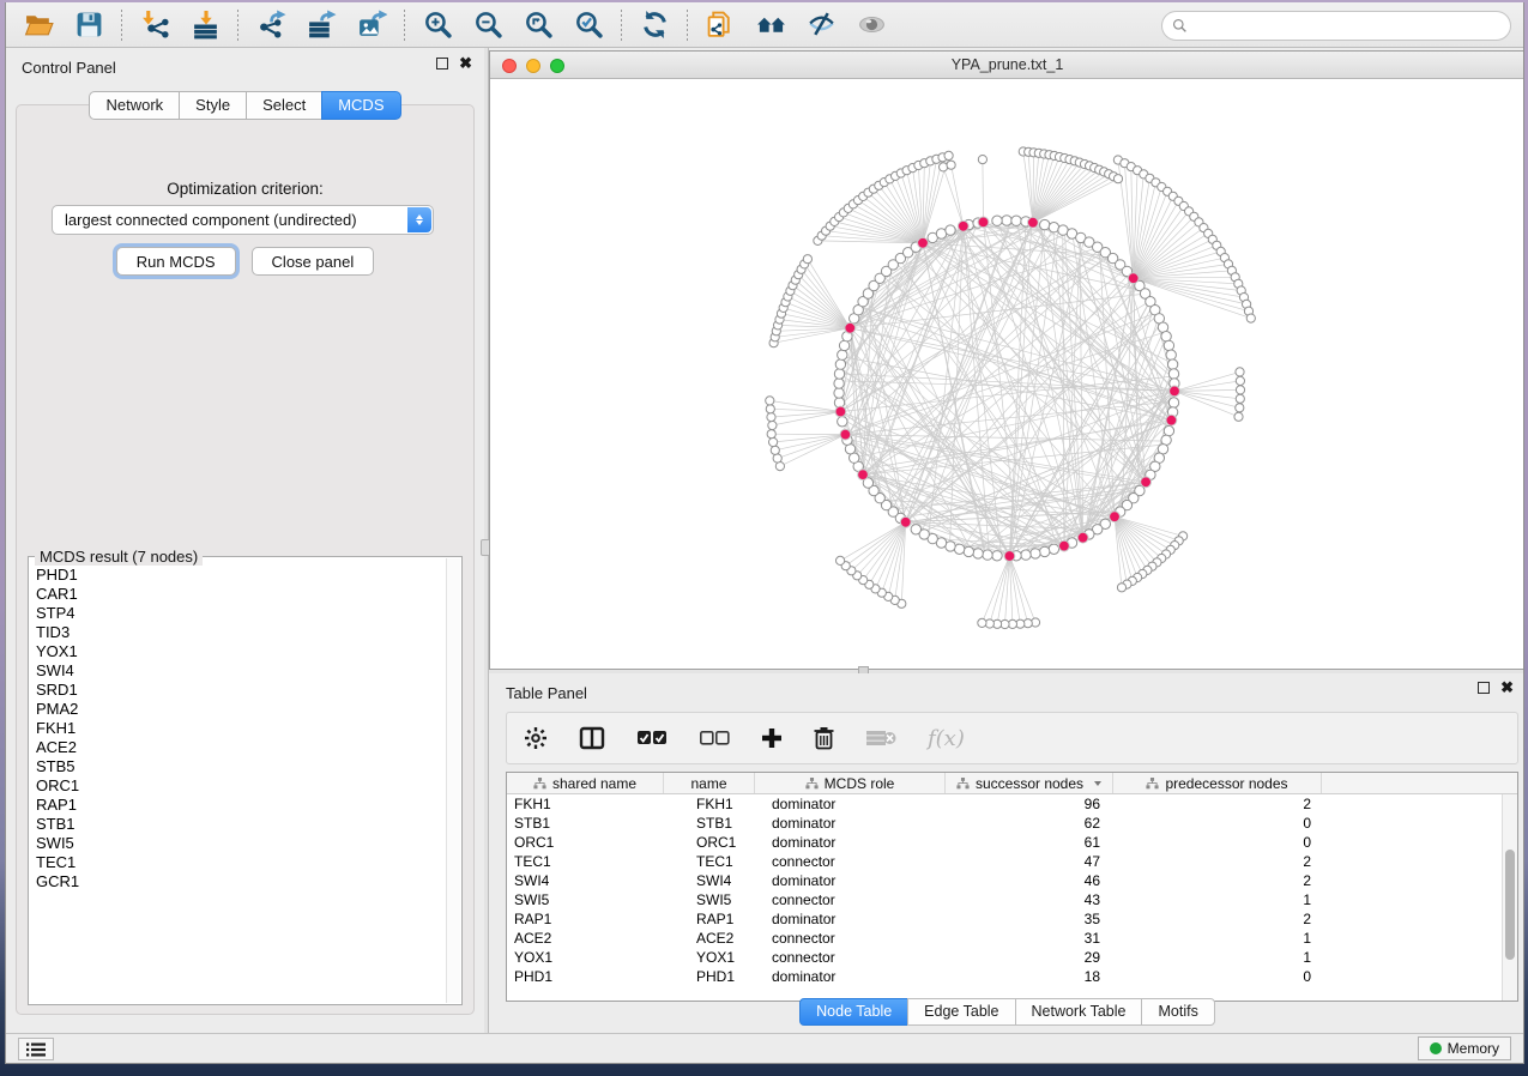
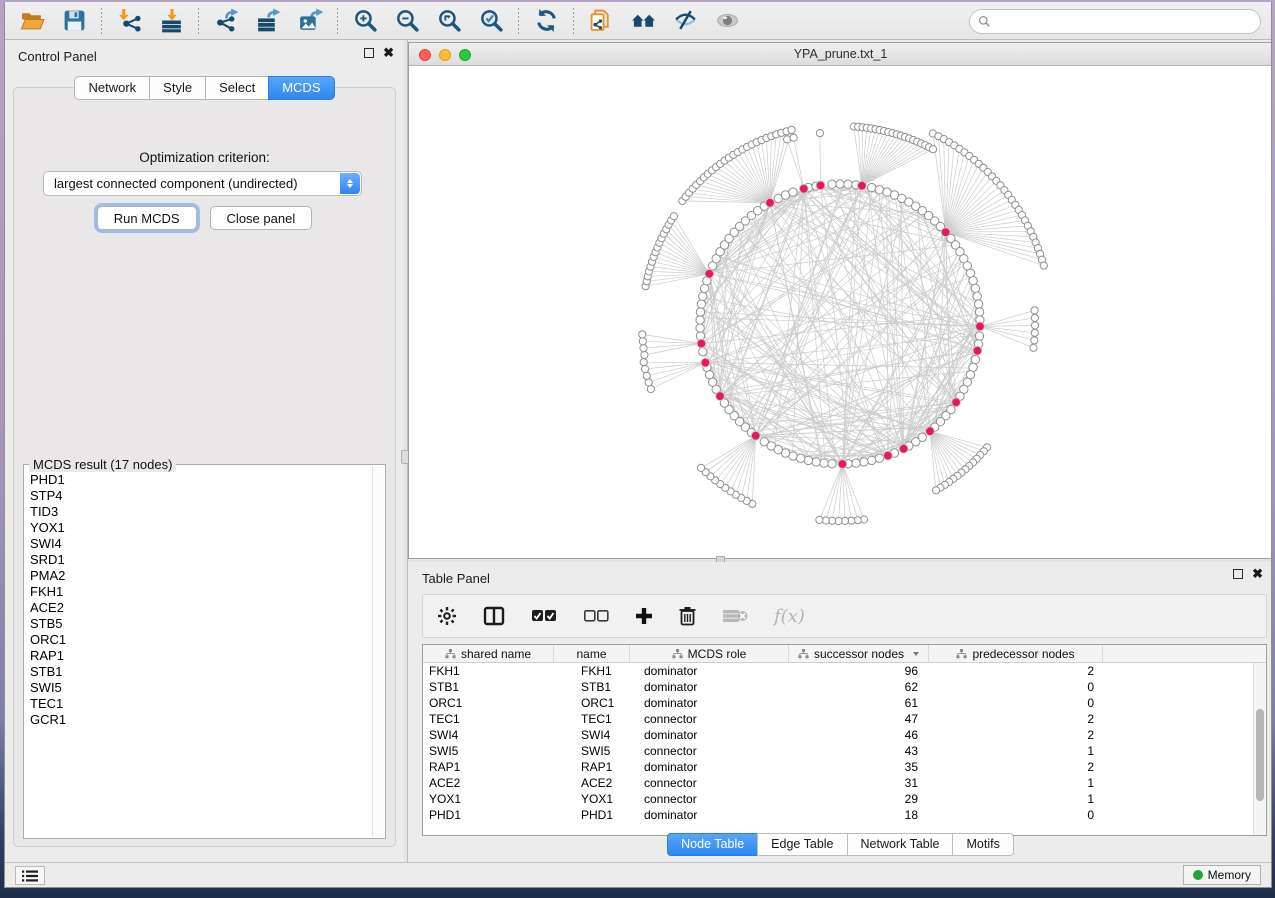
  Control Panel
  ✖
  Network
  Style
  Select
  MCDS
  Optimization criterion:
  largest connected component (undirected)
  Run MCDS
  Close panel
- MCDS result (7 nodes)
+ MCDS result (17 nodes)
  PHD1
- CAR1
  STP4
  TID3
  YOX1
  SWI4
  SRD1
  PMA2
  FKH1
  ACE2
  STB5
  ORC1
  RAP1
  STB1
  SWI5
  TEC1
  GCR1
  YPA_prune.txt_1
  Table Panel
  ✖
  f(x)
  shared name
  name
  MCDS role
  successor nodes
  predecessor nodes
  FKH1
  FKH1
  dominator
  96
  2
  STB1
  STB1
  dominator
  62
  0
  ORC1
  ORC1
  dominator
  61
  0
  TEC1
  TEC1
  connector
  47
  2
  SWI4
  SWI4
  dominator
  46
  2
  SWI5
  SWI5
  connector
  43
  1
  RAP1
  RAP1
  dominator
  35
  2
  ACE2
  ACE2
  connector
  31
  1
  YOX1
  YOX1
  connector
  29
  1
  PHD1
  PHD1
  dominator
  18
  0
  Node Table
  Edge Table
  Network Table
  Motifs
  Memory
